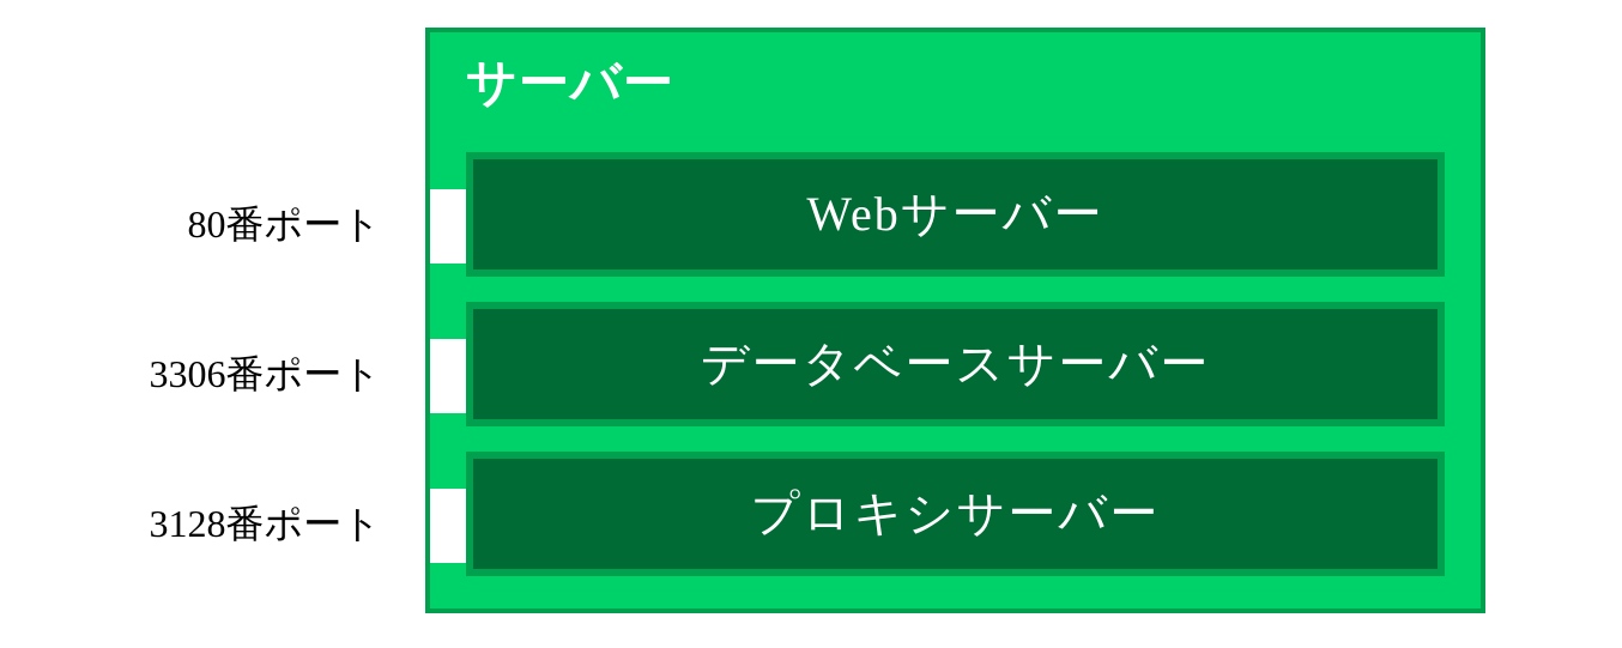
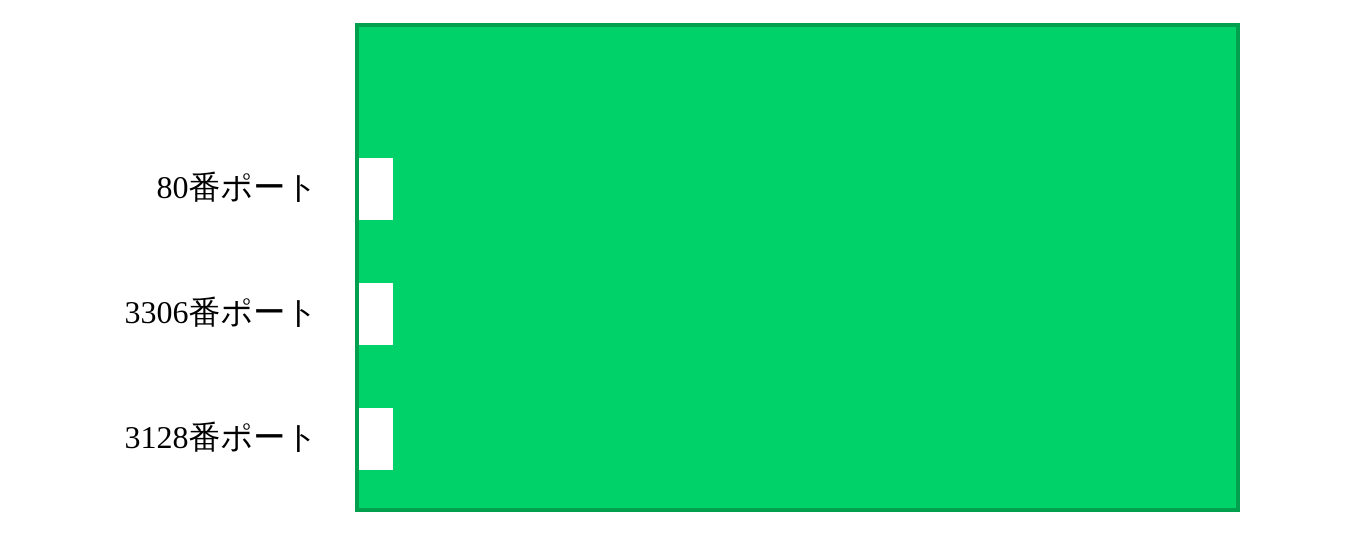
  80番ポート
  3306番ポート
  3128番ポート
- サーバー
- Webサーバー
- データベースサーバー
- プロキシサーバー
